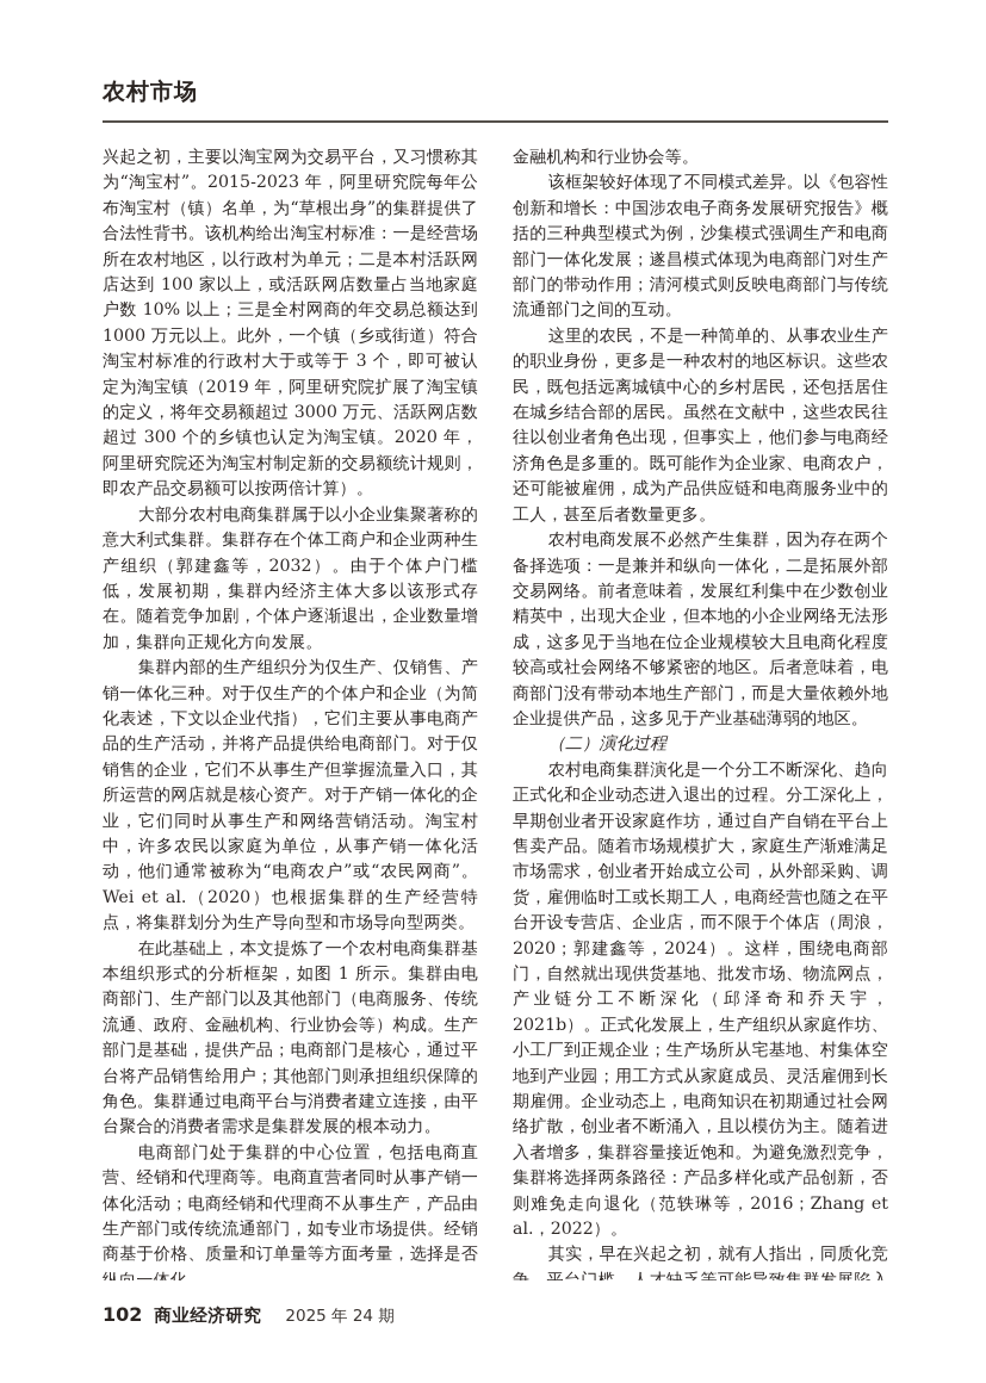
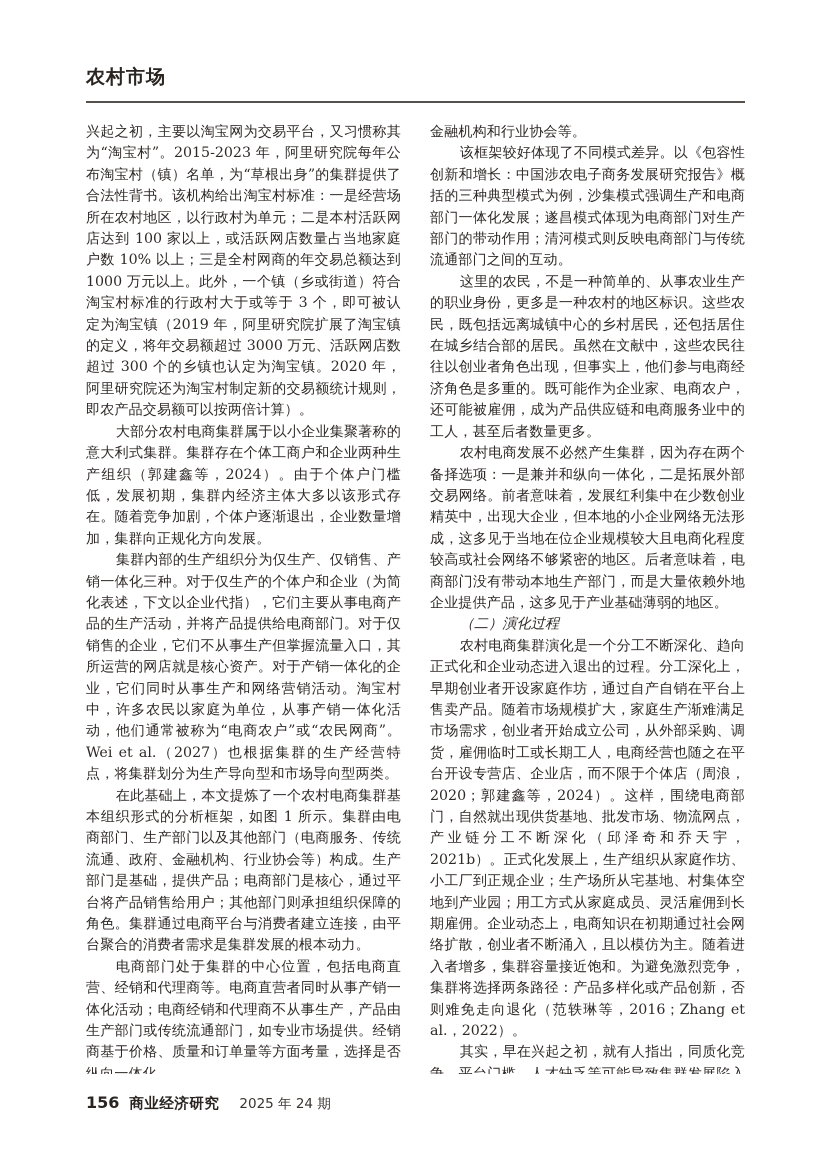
  农村市场
  兴起之初，主要以淘宝网为交易平台，又习惯称其为“淘宝村”。2015-2023 年，阿里研究院每年公布淘宝村（镇）名单，为“草根出身”的集群提供了合法性背书。该机构给出淘宝村标准：一是经营场所在农村地区，以行政村为单元；二是本村活跃网店达到 100 家以上，或活跃网店数量占当地家庭户数 10% 以上；三是全村网商的年交易总额达到 1000 万元以上。此外，一个镇（乡或街道）符合淘宝村标准的行政村大于或等于 3 个，即可被认定为淘宝镇（2019 年，阿里研究院扩展了淘宝镇的定义，将年交易额超过 3000 万元、活跃网店数超过 300 个的乡镇也认定为淘宝镇。2020 年，阿里研究院还为淘宝村制定新的交易额统计规则，即农产品交易额可以按两倍计算）。
- 大部分农村电商集群属于以小企业集聚著称的意大利式集群。集群存在个体工商户和企业两种生产组织（郭建鑫等，2032）。由于个体户门槛低，发展初期，集群内经济主体大多以该形式存在。随着竞争加剧，个体户逐渐退出，企业数量增加，集群向正规化方向发展。
+ 大部分农村电商集群属于以小企业集聚著称的意大利式集群。集群存在个体工商户和企业两种生产组织（郭建鑫等，2024）。由于个体户门槛低，发展初期，集群内经济主体大多以该形式存在。随着竞争加剧，个体户逐渐退出，企业数量增加，集群向正规化方向发展。
- 集群内部的生产组织分为仅生产、仅销售、产销一体化三种。对于仅生产的个体户和企业（为简化表述，下文以企业代指），它们主要从事电商产品的生产活动，并将产品提供给电商部门。对于仅销售的企业，它们不从事生产但掌握流量入口，其所运营的网店就是核心资产。对于产销一体化的企业，它们同时从事生产和网络营销活动。淘宝村中，许多农民以家庭为单位，从事产销一体化活动，他们通常被称为“电商农户”或“农民网商”。Wei et al.（2020）也根据集群的生产经营特点，将集群划分为生产导向型和市场导向型两类。
+ 集群内部的生产组织分为仅生产、仅销售、产销一体化三种。对于仅生产的个体户和企业（为简化表述，下文以企业代指），它们主要从事电商产品的生产活动，并将产品提供给电商部门。对于仅销售的企业，它们不从事生产但掌握流量入口，其所运营的网店就是核心资产。对于产销一体化的企业，它们同时从事生产和网络营销活动。淘宝村中，许多农民以家庭为单位，从事产销一体化活动，他们通常被称为“电商农户”或“农民网商”。Wei et al.（2027）也根据集群的生产经营特点，将集群划分为生产导向型和市场导向型两类。
  在此基础上，本文提炼了一个农村电商集群基本组织形式的分析框架，如图 1 所示。集群由电商部门、生产部门以及其他部门（电商服务、传统流通、政府、金融机构、行业协会等）构成。生产部门是基础，提供产品；电商部门是核心，通过平台将产品销售给用户；其他部门则承担组织保障的角色。集群通过电商平台与消费者建立连接，由平台聚合的消费者需求是集群发展的根本动力。
  电商部门处于集群的中心位置，包括电商直营、经销和代理商等。电商直营者同时从事产销一体化活动；电商经销和代理商不从事生产，产品由生产部门或传统流通部门，如专业市场提供。经销商基于价格、质量和订单量等方面考量，选择是否纵向一体化。
  金融机构和行业协会等。
  该框架较好体现了不同模式差异。以《包容性创新和增长：中国涉农电子商务发展研究报告》概括的三种典型模式为例，沙集模式强调生产和电商部门一体化发展；遂昌模式体现为电商部门对生产部门的带动作用；清河模式则反映电商部门与传统流通部门之间的互动。
  这里的农民，不是一种简单的、从事农业生产的职业身份，更多是一种农村的地区标识。这些农民，既包括远离城镇中心的乡村居民，还包括居住在城乡结合部的居民。虽然在文献中，这些农民往往以创业者角色出现，但事实上，他们参与电商经济角色是多重的。既可能作为企业家、电商农户，还可能被雇佣，成为产品供应链和电商服务业中的工人，甚至后者数量更多。
  农村电商发展不必然产生集群，因为存在两个备择选项：一是兼并和纵向一体化，二是拓展外部交易网络。前者意味着，发展红利集中在少数创业精英中，出现大企业，但本地的小企业网络无法形成，这多见于当地在位企业规模较大且电商化程度较高或社会网络不够紧密的地区。后者意味着，电商部门没有带动本地生产部门，而是大量依赖外地企业提供产品，这多见于产业基础薄弱的地区。
  （二）演化过程
  农村电商集群演化是一个分工不断深化、趋向正式化和企业动态进入退出的过程。分工深化上，早期创业者开设家庭作坊，通过自产自销在平台上售卖产品。随着市场规模扩大，家庭生产渐难满足市场需求，创业者开始成立公司，从外部采购、调货，雇佣临时工或长期工人，电商经营也随之在平台开设专营店、企业店，而不限于个体店（周浪，2020；郭建鑫等，2024）。这样，围绕电商部门，自然就出现供货基地、批发市场、物流网点，产业链分工不断深化（邱泽奇和乔天宇，2021b）。正式化发展上，生产组织从家庭作坊、小工厂到正规企业；生产场所从宅基地、村集体空地到产业园；用工方式从家庭成员、灵活雇佣到长期雇佣。企业动态上，电商知识在初期通过社会网络扩散，创业者不断涌入，且以模仿为主。随着进入者增多，集群容量接近饱和。为避免激烈竞争，集群将选择两条路径：产品多样化或产品创新，否则难免走向退化（范轶琳等，2016；Zhang et al.，2022）。
- 102
+ 156
  商业经济研究
  2025 年 24 期
